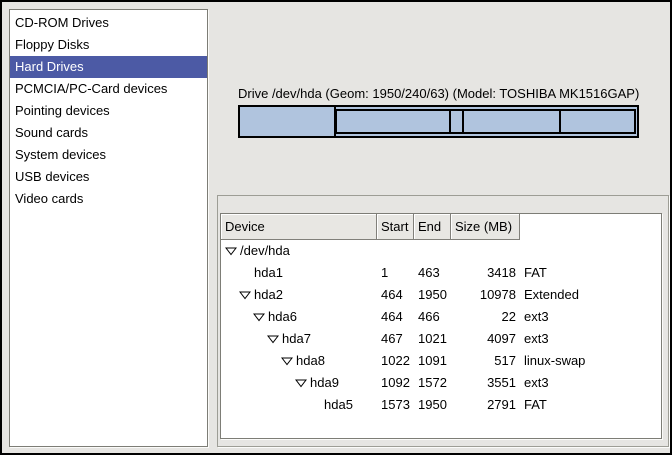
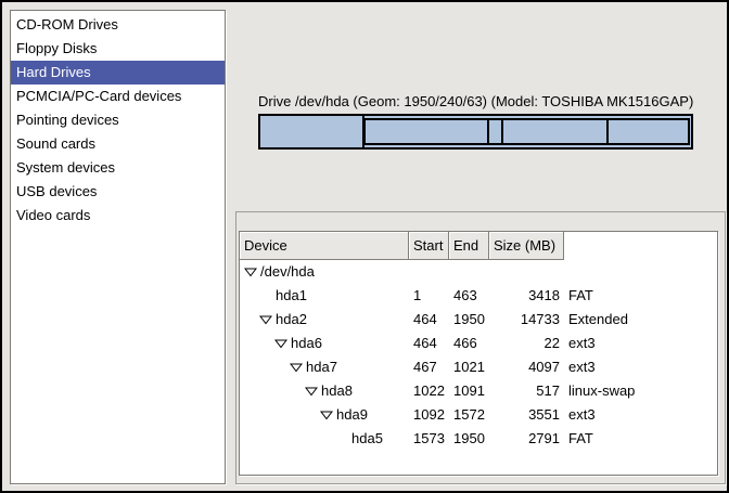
  CD-ROM Drives
  Floppy Disks
  Hard Drives
  PCMCIA/PC-Card devices
  Pointing devices
  Sound cards
  System devices
  USB devices
  Video cards
  Drive /dev/hda (Geom: 1950/240/63) (Model: TOSHIBA MK1516GAP)
  Device
  Start
  End
  Size (MB)
  /dev/hda
  hda1
  1
  463
  3418
  FAT
  hda2
  464
  1950
- 10978
+ 14733
  Extended
  hda6
  464
  466
  22
  ext3
  hda7
  467
  1021
  4097
  ext3
  hda8
  1022
  1091
  517
  linux-swap
  hda9
  1092
  1572
  3551
  ext3
  hda5
  1573
  1950
  2791
  FAT
